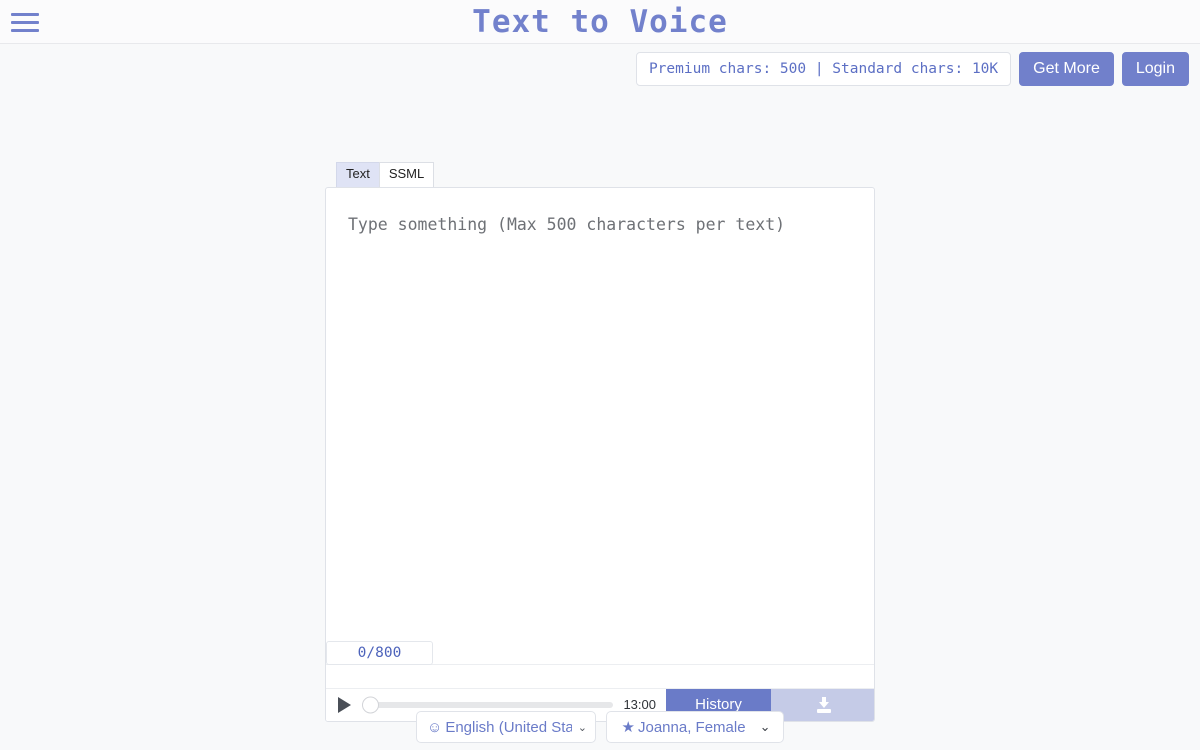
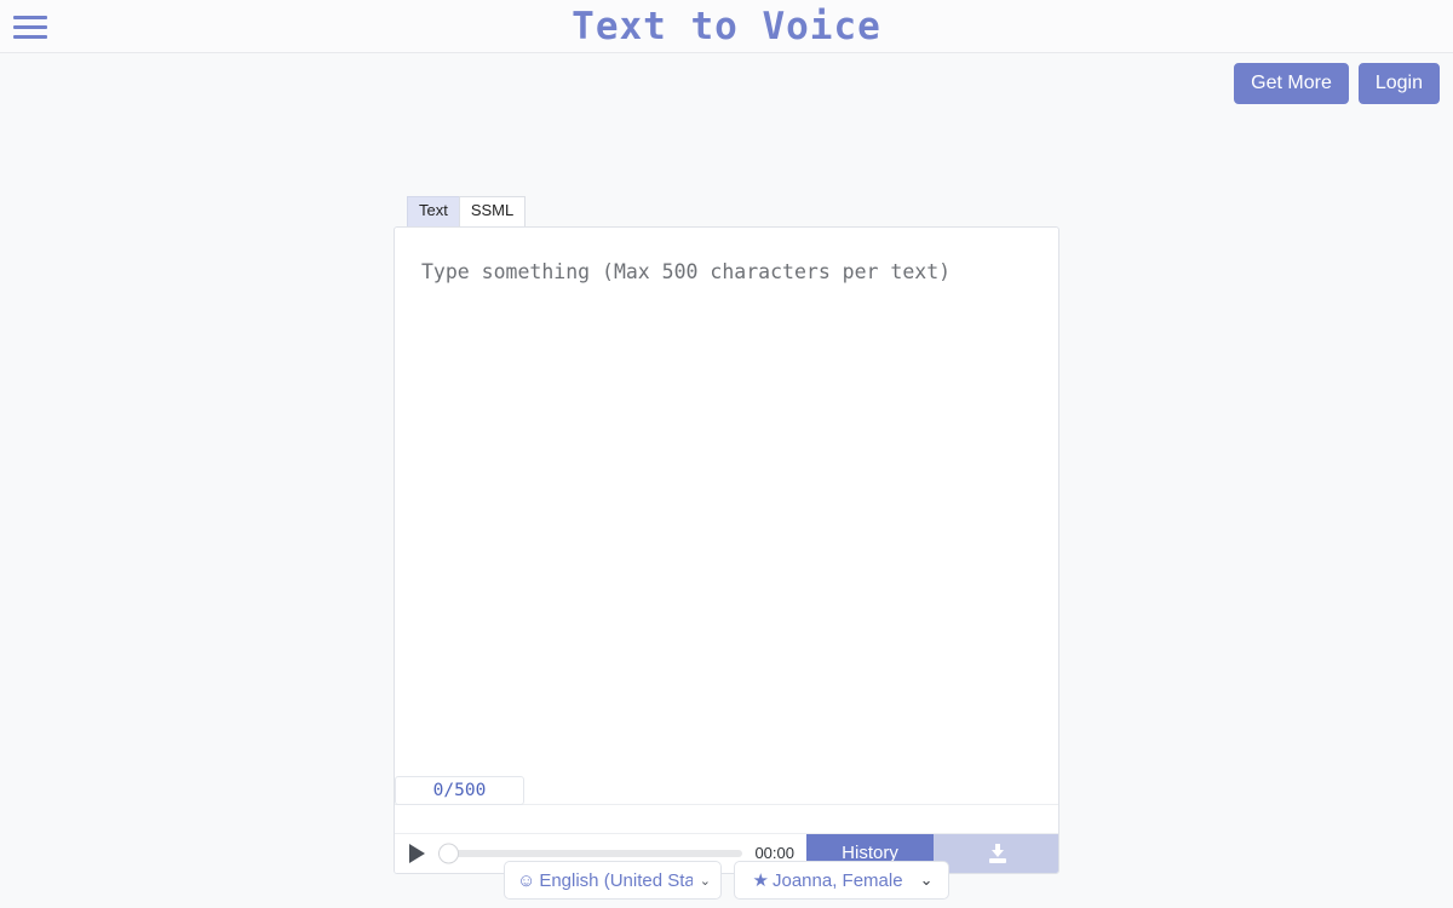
  Text to Voice
- Premium chars: 500 | Standard chars: 10K
  Get More
  Login
  Text
  SSML
  Type something (Max 500 characters per text)
- 0/800
+ 0/500
- 13:00
+ 00:00
  History
  ☺
  English (United Sta
  ⌄
  ★
  Joanna, Female
  ⌄
